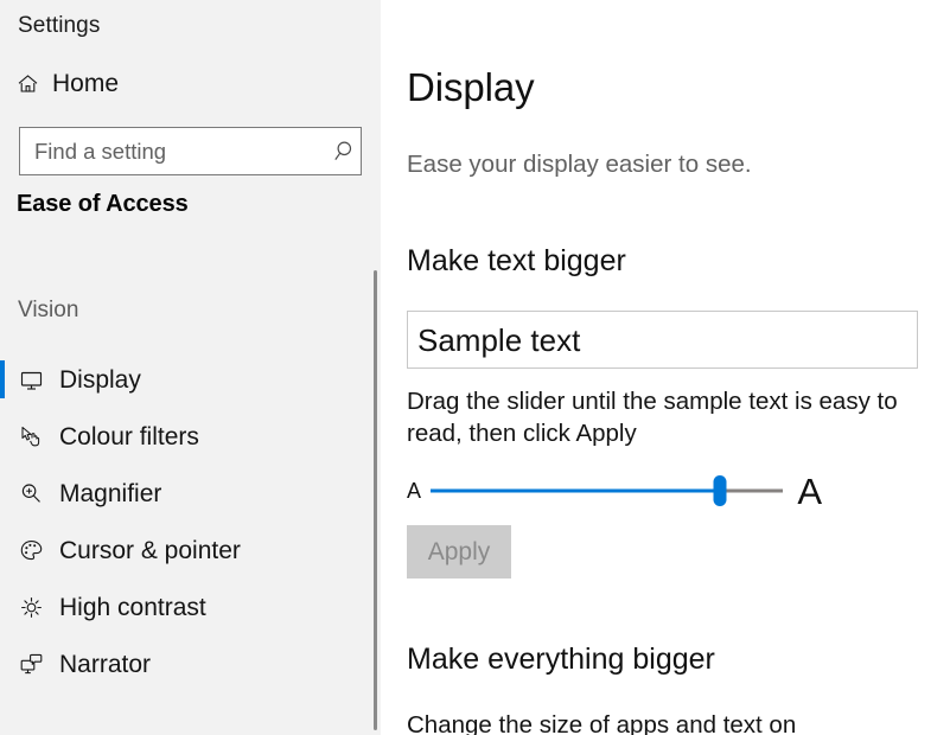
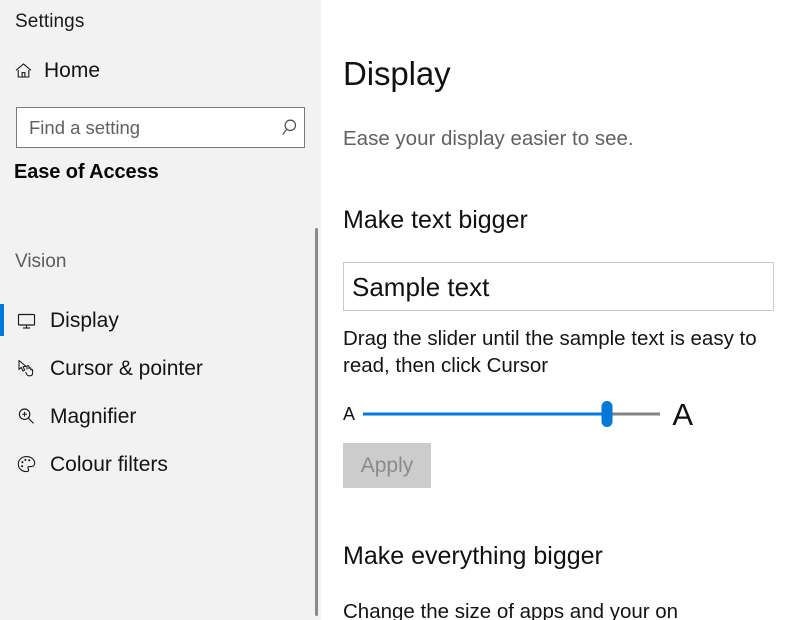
  Settings
  Home
  Find a setting
  Ease of Access
  Vision
  Display
- Colour filters
+ Cursor & pointer
  Magnifier
- Cursor & pointer
+ Colour filters
- High contrast
- Narrator
  Display
  Ease your display easier to see.
  Make text bigger
  Sample text
- Drag the slider until the sample text is easy to read, then click Apply
+ Drag the slider until the sample text is easy to read, then click Cursor
  A
  A
  Apply
  Make everything bigger
- Change the size of apps and text on
+ Change the size of apps and your on
